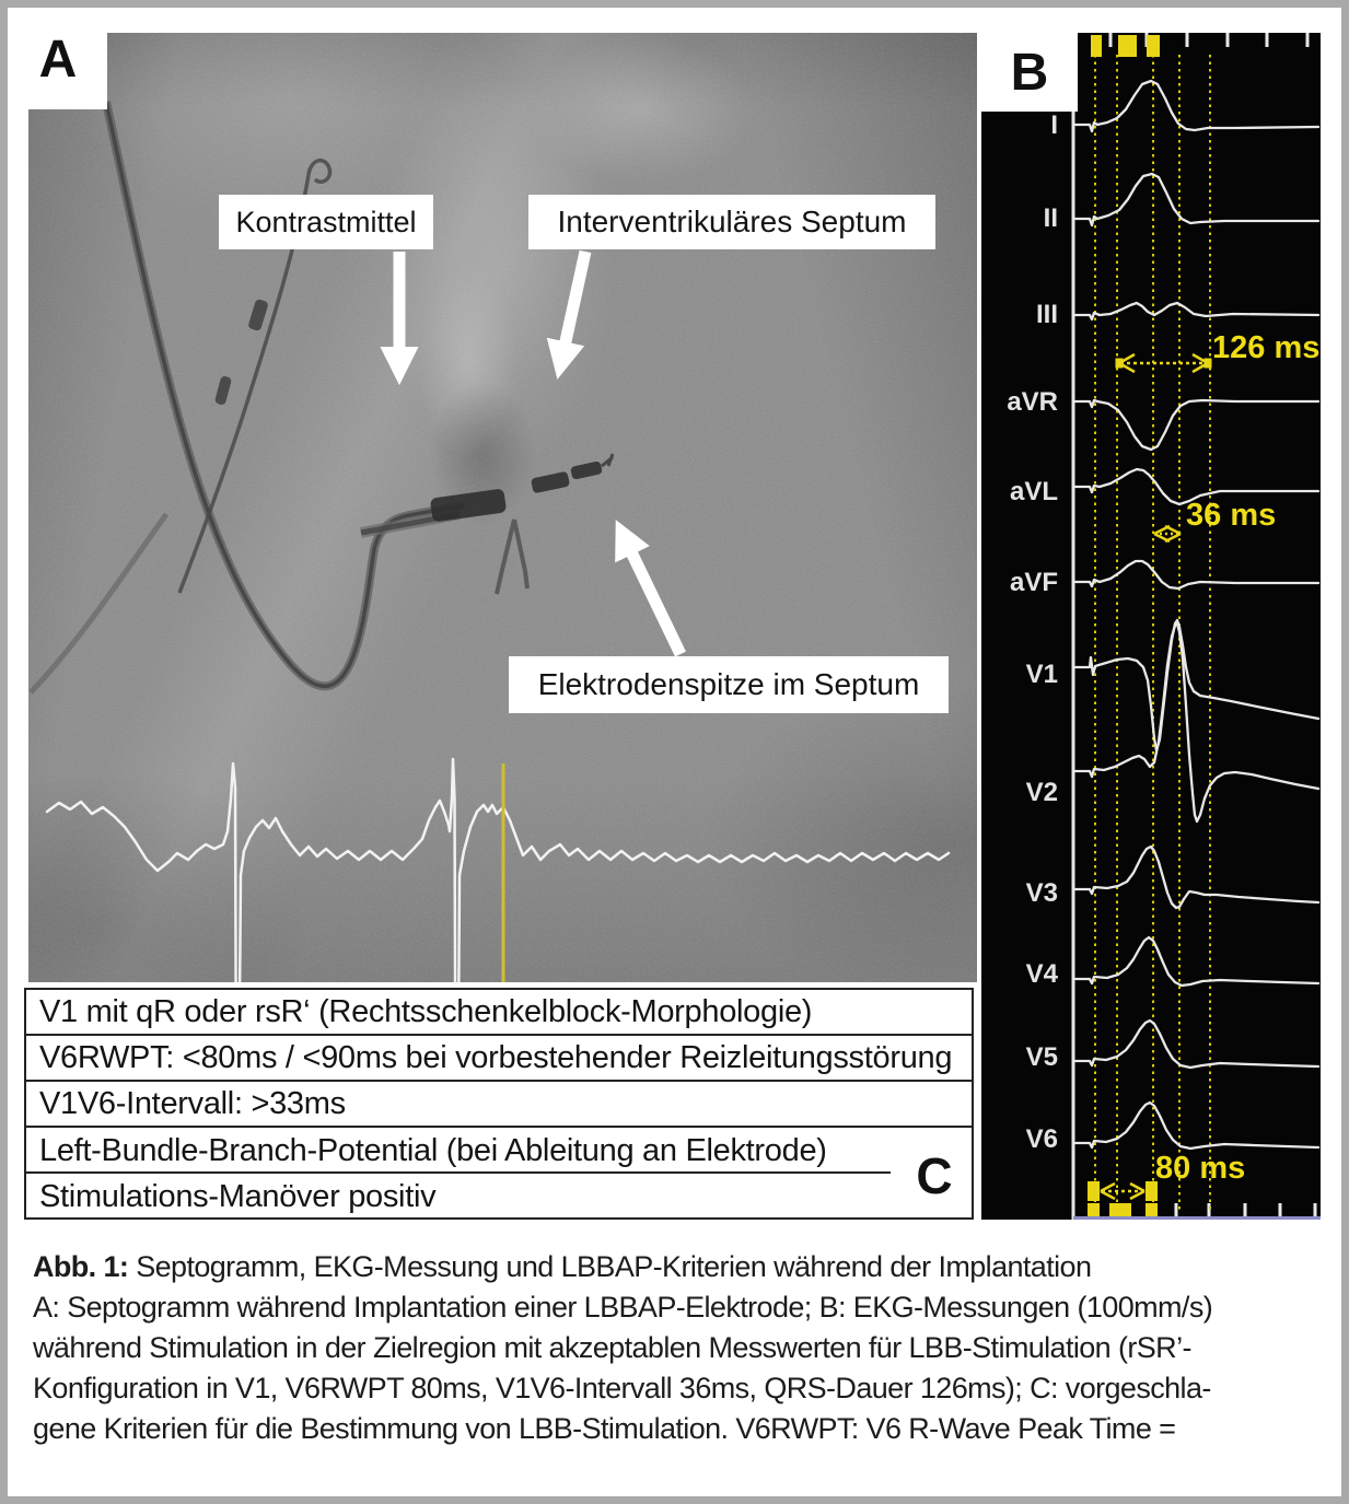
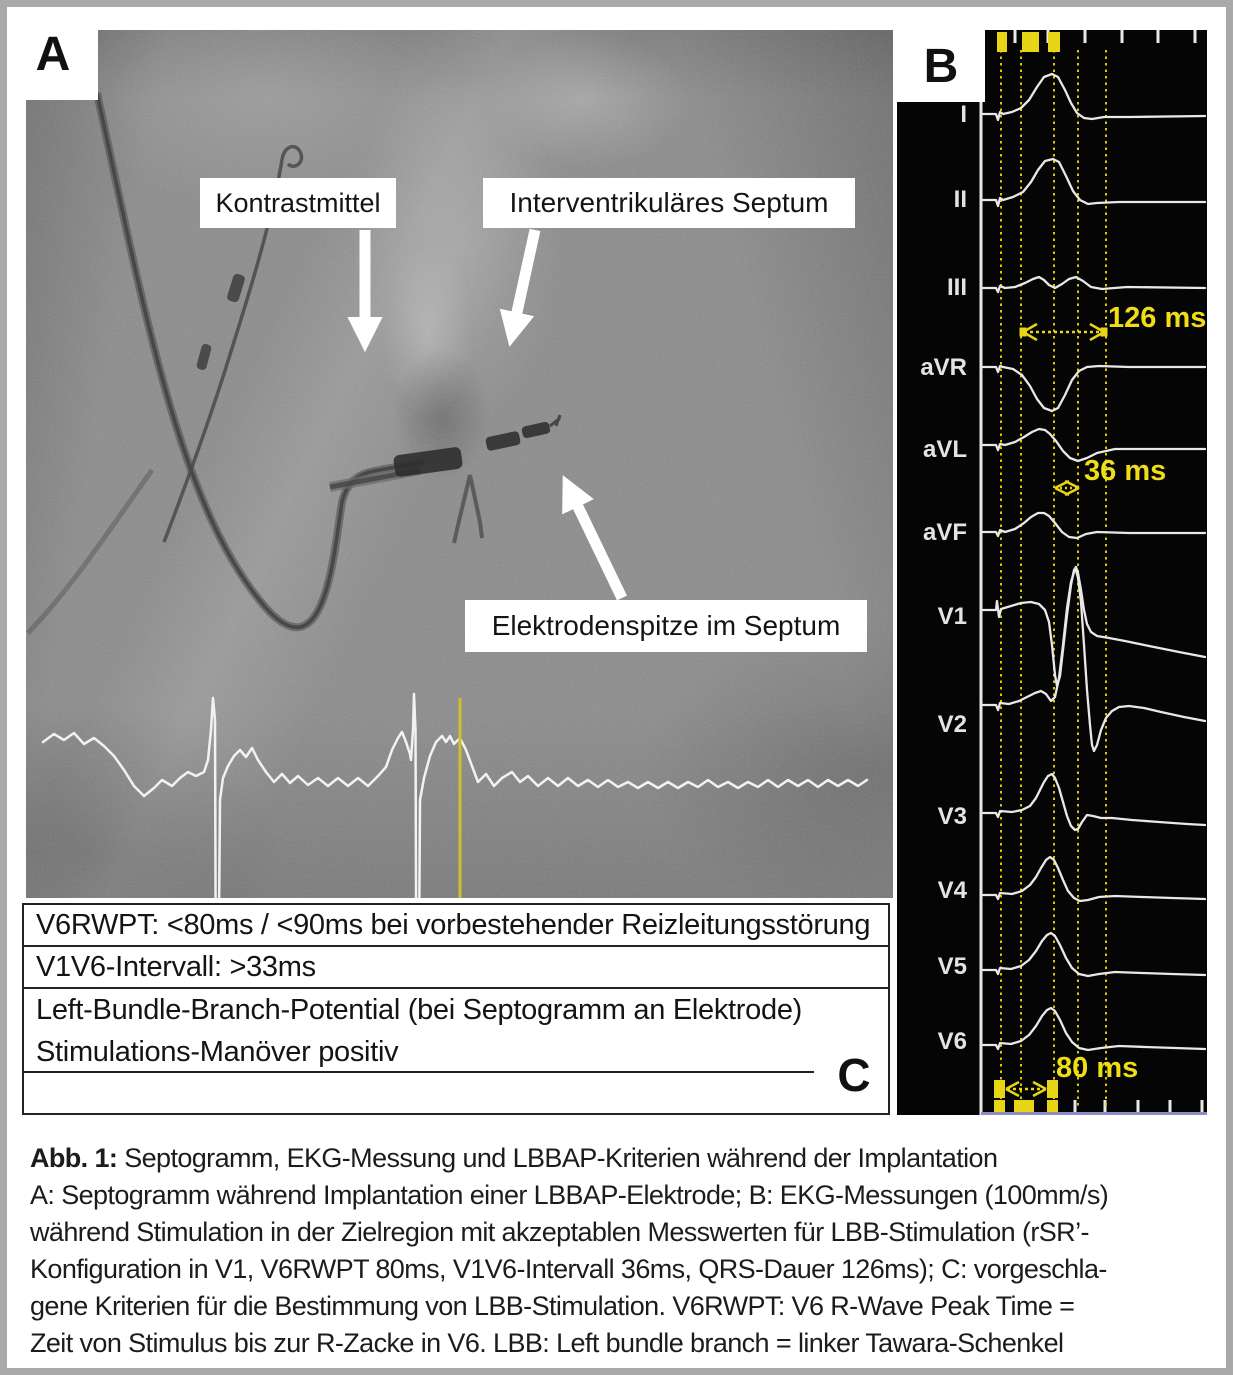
  Kontrastmittel
  Interventrikuläres Septum
  Elektrodenspitze im Septum
  A
  I
  II
  III
  aVR
  aVL
  aVF
  V1
  V2
  V3
  V4
  V5
  V6
  126 ms
  36 ms
  80 ms
  B
- V1 mit qR oder rsR‘ (Rechtsschenkelblock-Morphologie)
  V6RWPT: <80ms / <90ms bei vorbestehender Reizleitungsstörung
  V1V6-Intervall: >33ms
- Left-Bundle-Branch-Potential (bei Ableitung an Elektrode)
+ Left-Bundle-Branch-Potential (bei Septogramm an Elektrode)
  Stimulations-Manöver positiv
  C
  Abb. 1: Septogramm, EKG-Messung und LBBAP-Kriterien während der Implantation
  A: Septogramm während Implantation einer LBBAP-Elektrode; B: EKG-Messungen (100mm/s)
  während Stimulation in der Zielregion mit akzeptablen Messwerten für LBB-Stimulation (rSR’-
  Konfiguration in V1, V6RWPT 80ms, V1V6-Intervall 36ms, QRS-Dauer 126ms); C: vorgeschla-
  gene Kriterien für die Bestimmung von LBB-Stimulation. V6RWPT: V6 R-Wave Peak Time =
+ Zeit von Stimulus bis zur R-Zacke in V6. LBB: Left bundle branch = linker Tawara-Schenkel
